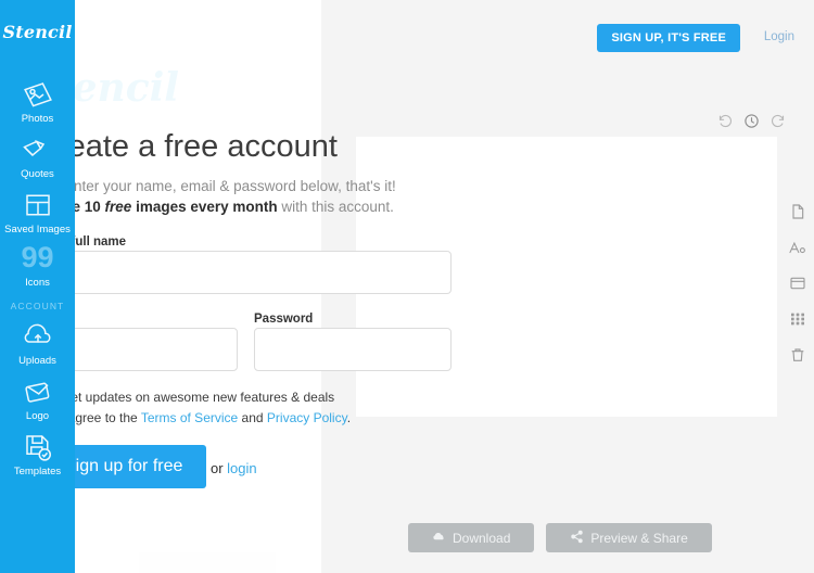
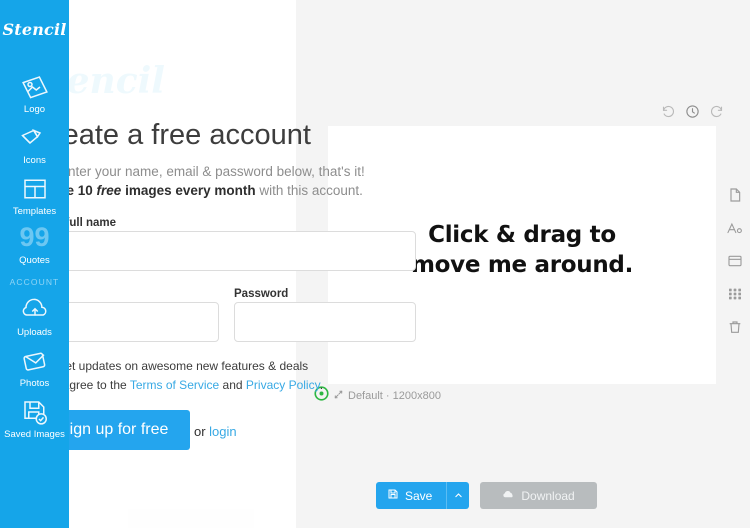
+ Click & drag to
+ move me around.
+ Default · 1200x800
+ Save
  Download
- Preview & Share
- SIGN UP, IT'S FREE
- Login
  eate a free account
  nter your name, email & password below, that's it!
  e 10 free images every month with this account.
  Password
  t updates on awesome new features & deals
  gree to the Terms of Service and Privacy Policy.
  ign up for free
  or login
  Stencil
- Photos
+ Logo
- Quotes
+ Icons
- Saved Images
+ Templates
  99
- Icons
+ Quotes
  ACCOUNT
  Uploads
- Logo
+ Photos
- Templates
+ Saved Images
